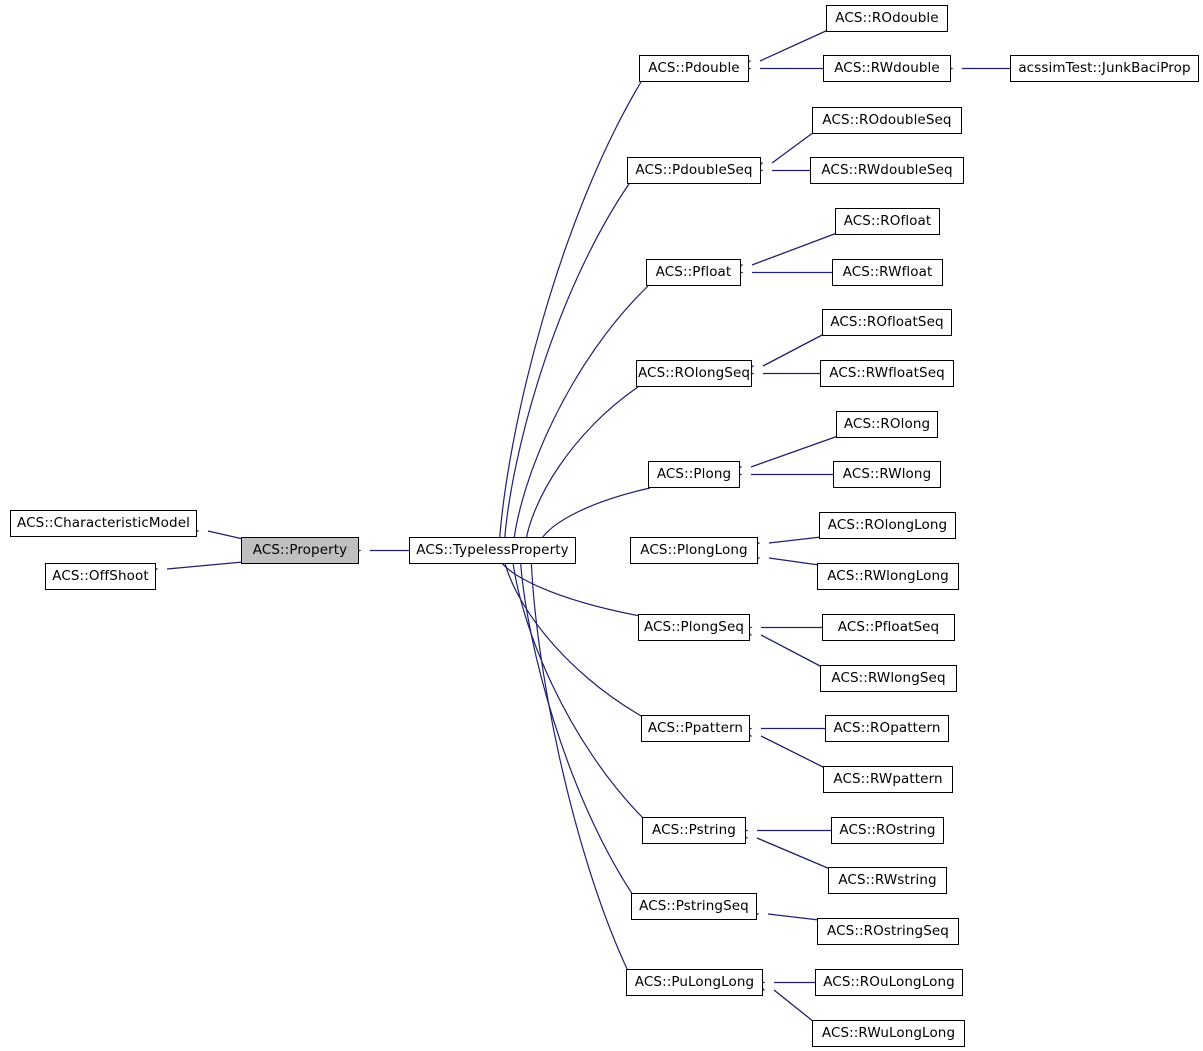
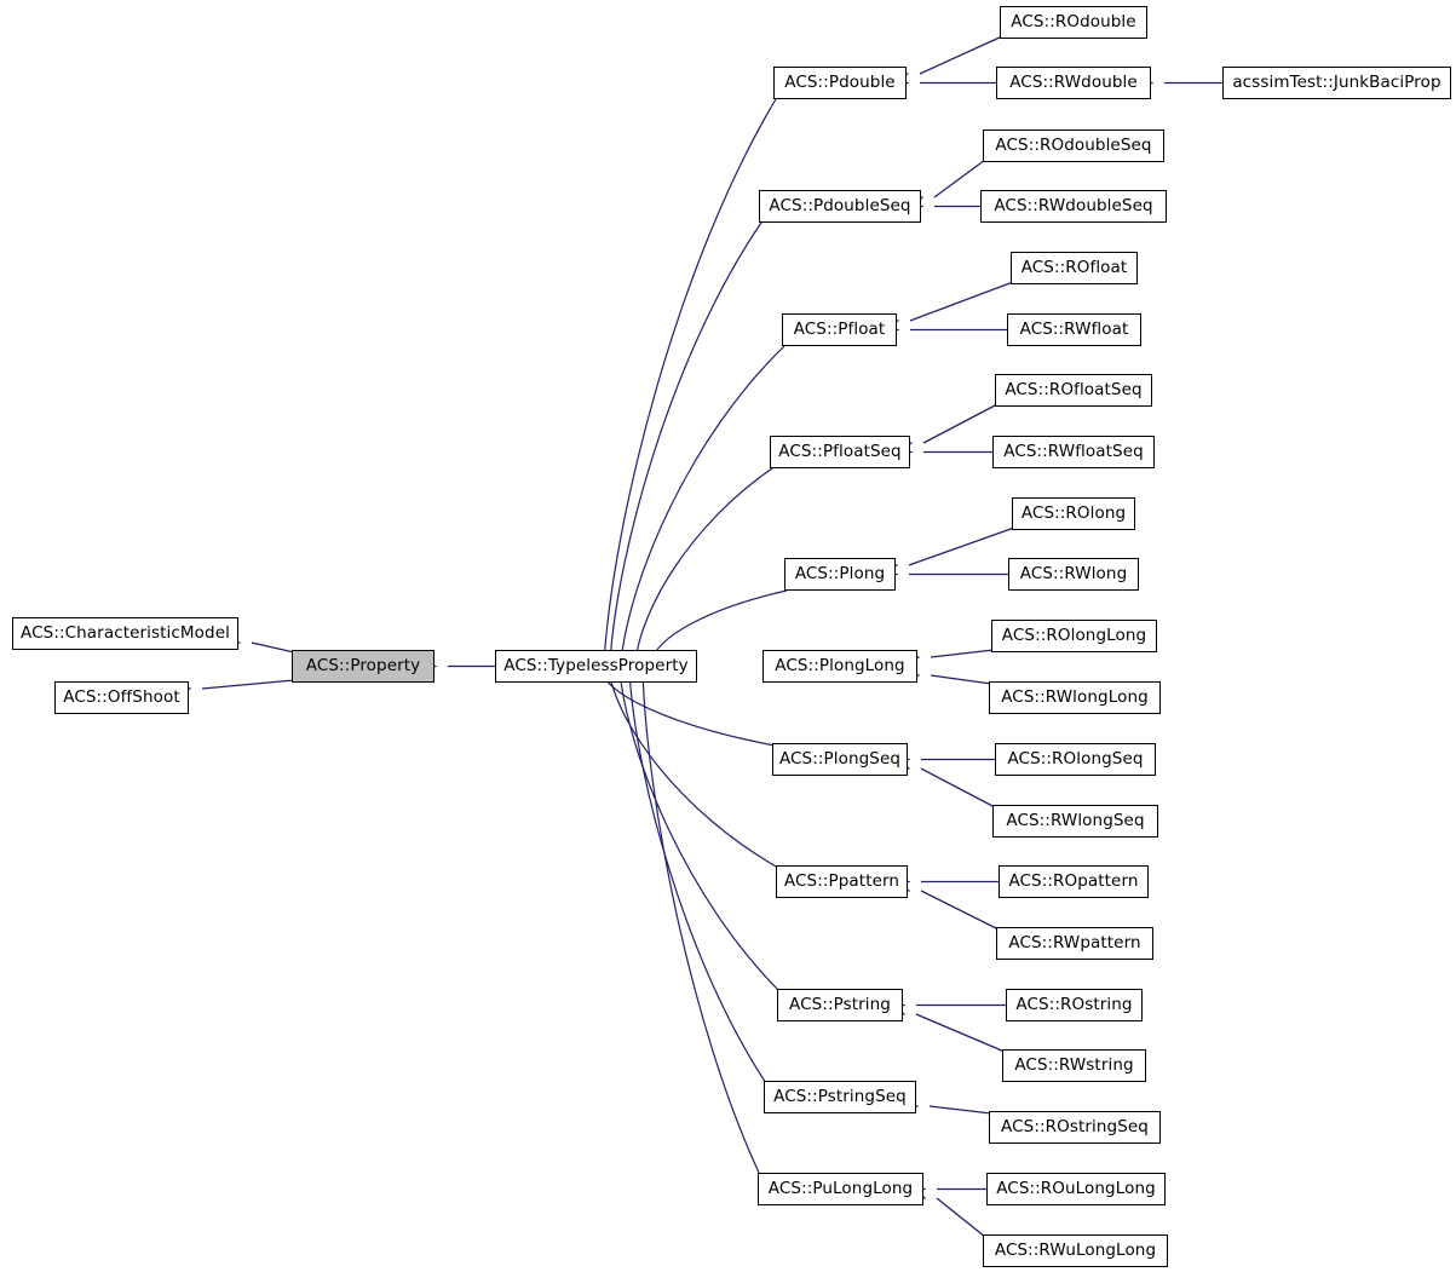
  ACS::CharacteristicModel
  ACS::OffShoot
  ACS::Property
  ACS::TypelessProperty
  ACS::Pdouble
  ACS::ROdouble
  ACS::RWdouble
  acssimTest::JunkBaciProp
  ACS::PdoubleSeq
  ACS::ROdoubleSeq
  ACS::RWdoubleSeq
  ACS::Pfloat
  ACS::ROfloat
  ACS::RWfloat
- ACS::ROlongSeq
+ ACS::PfloatSeq
  ACS::ROfloatSeq
  ACS::RWfloatSeq
  ACS::Plong
  ACS::ROlong
  ACS::RWlong
  ACS::PlongLong
  ACS::ROlongLong
  ACS::RWlongLong
  ACS::PlongSeq
- ACS::PfloatSeq
+ ACS::ROlongSeq
  ACS::RWlongSeq
  ACS::Ppattern
  ACS::ROpattern
  ACS::RWpattern
  ACS::Pstring
  ACS::ROstring
  ACS::RWstring
  ACS::PstringSeq
  ACS::ROstringSeq
  ACS::PuLongLong
  ACS::ROuLongLong
  ACS::RWuLongLong
